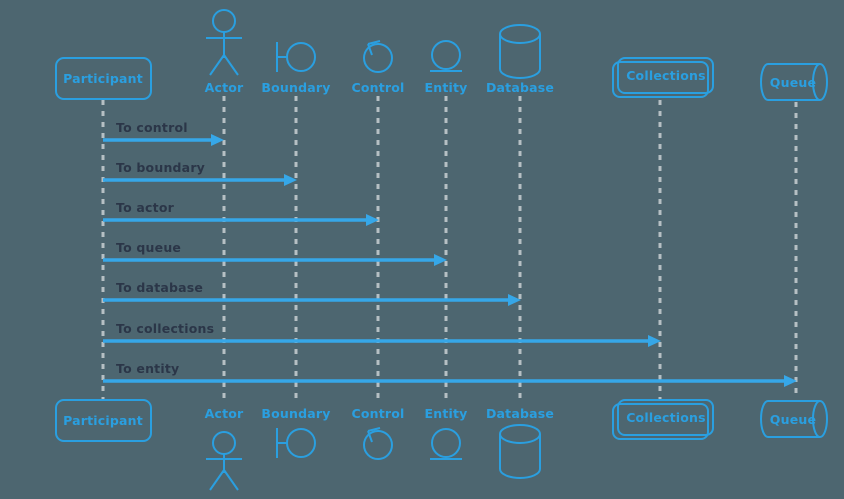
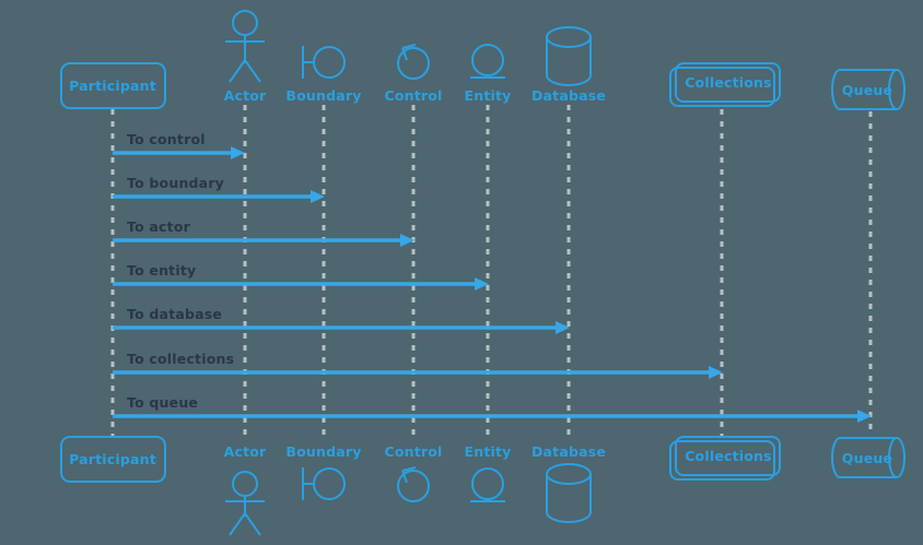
  Participant
  Actor
  Boundary
  Control
  Entity
  Database
  Collections
  Queue
  To control
  To boundary
  To actor
- To queue
+ To entity
  To database
  To collections
- To entity
+ To queue
  Participant
  Actor
  Boundary
  Control
  Entity
  Database
  Collections
  Queue
